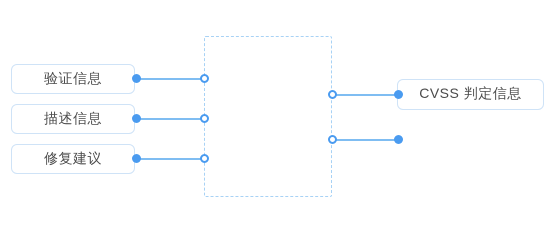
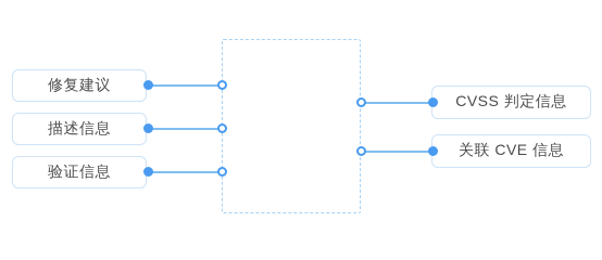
- 验证信息
+ 修复建议
  描述信息
- 修复建议
+ 验证信息
  CVSS 判定信息
+ 关联 CVE 信息
